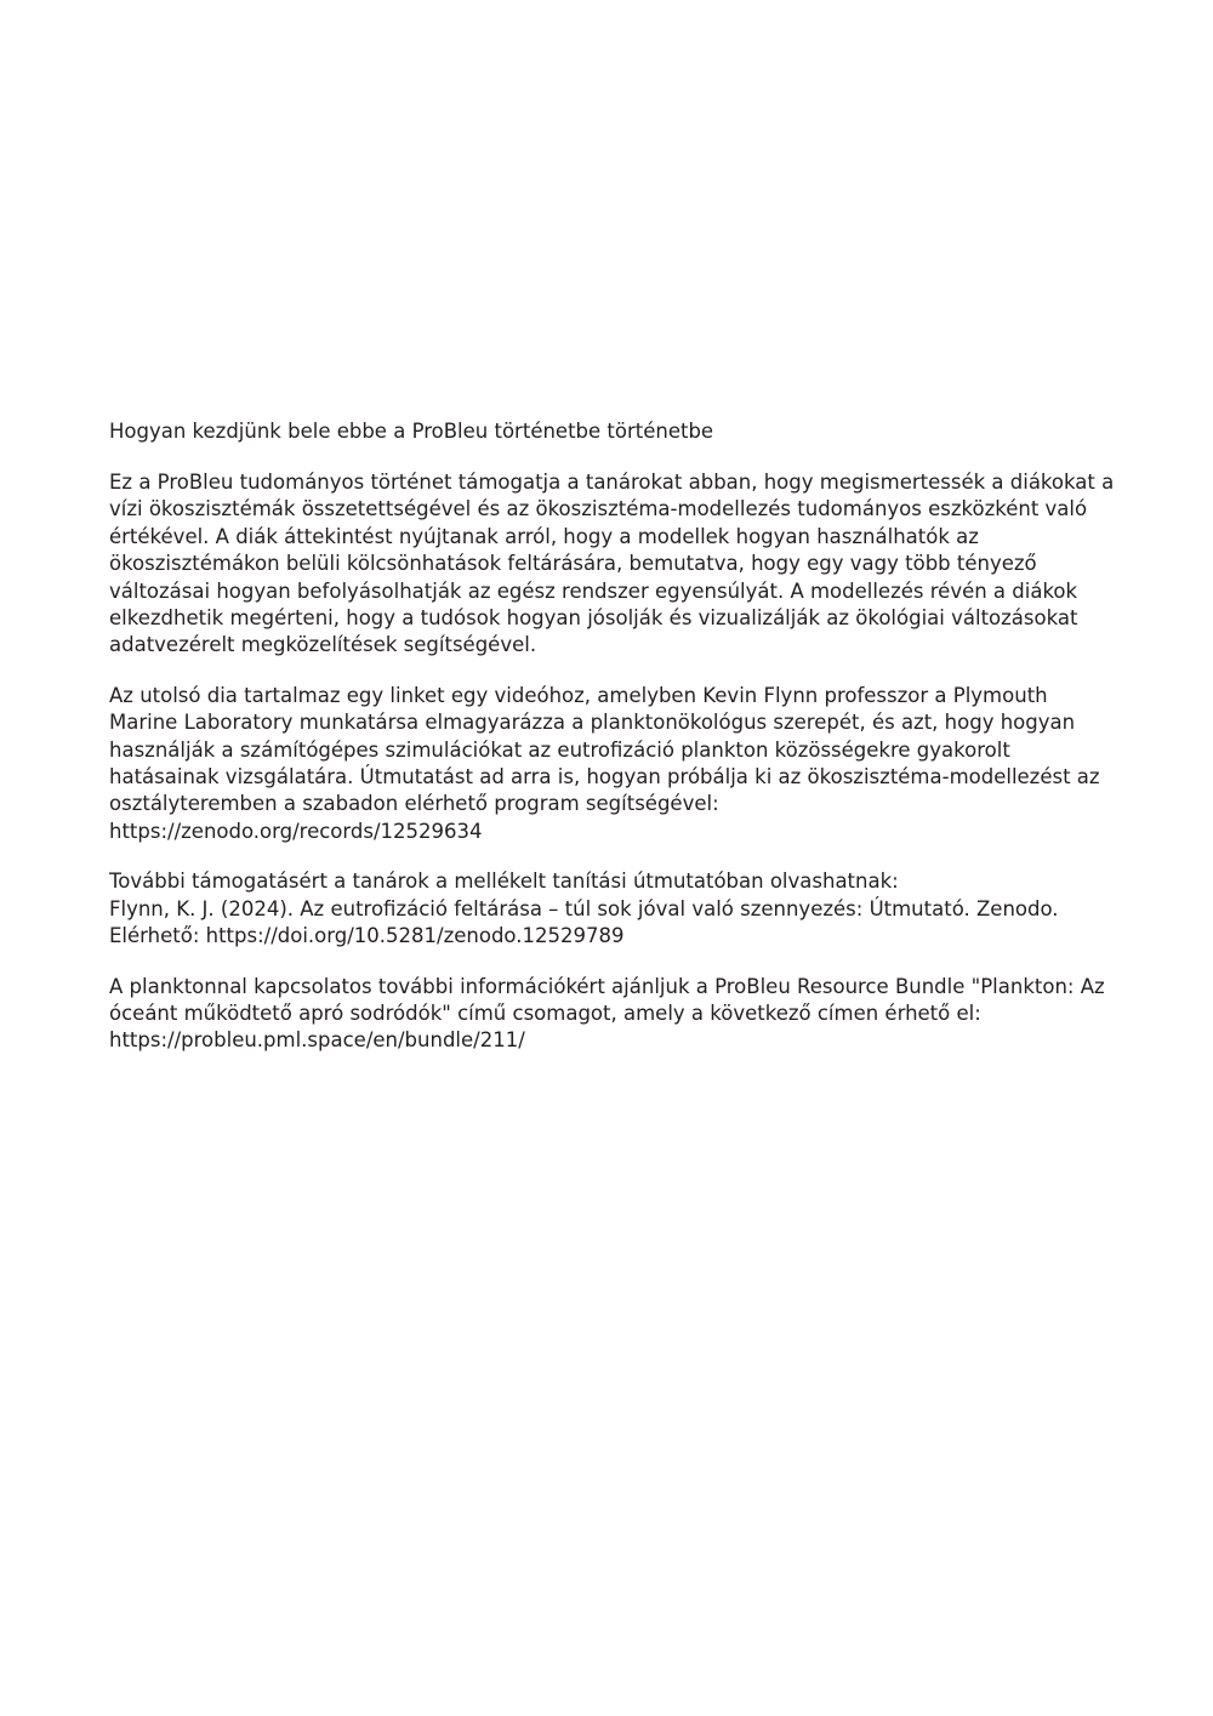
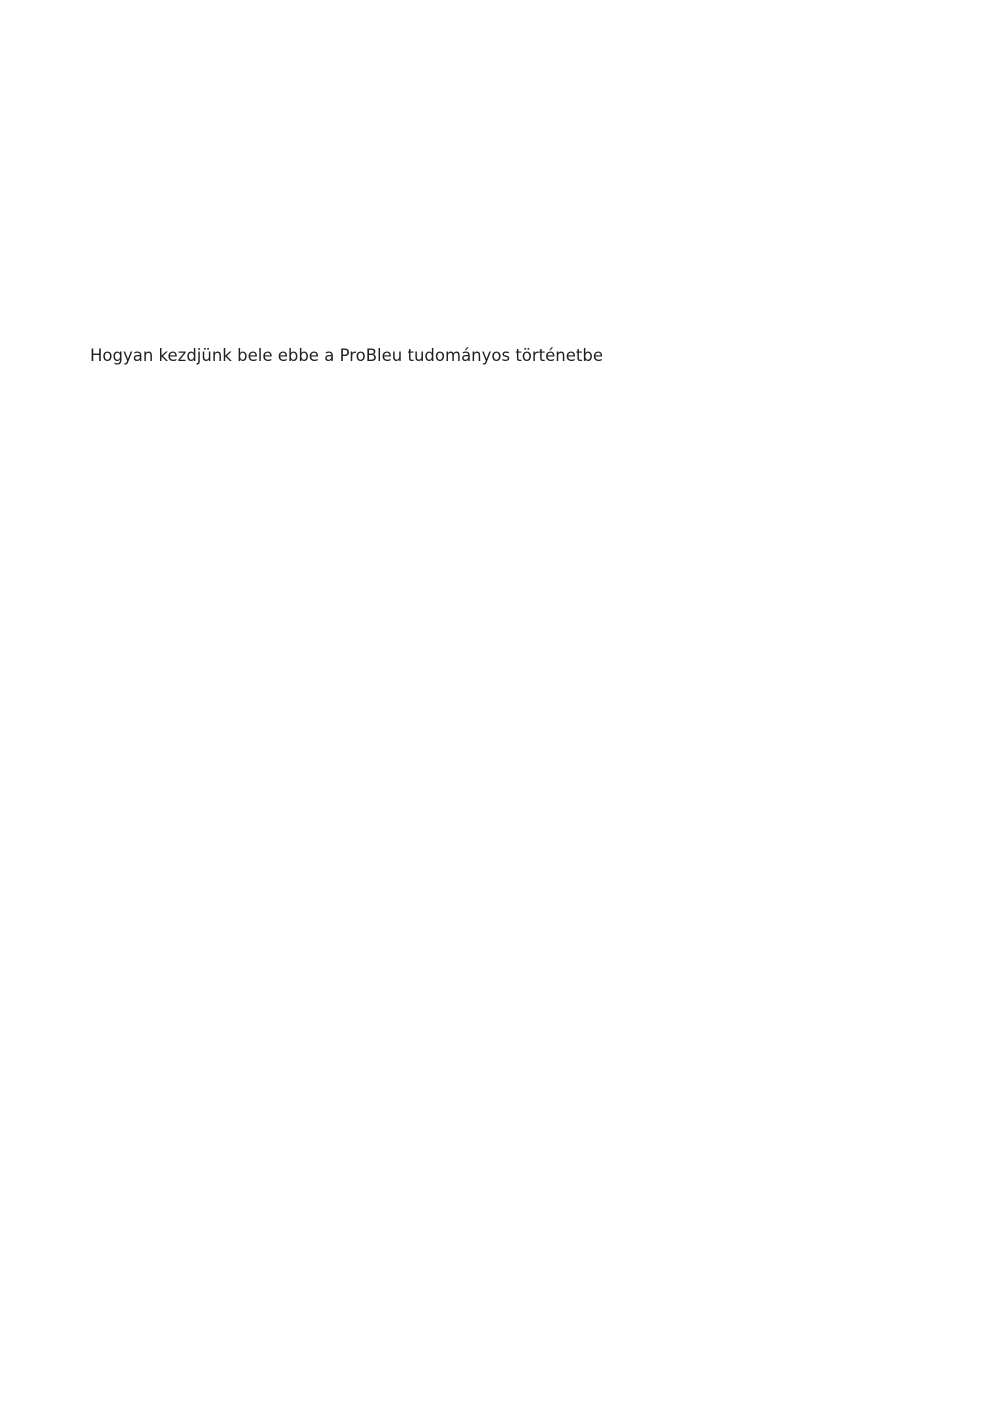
- Hogyan kezdjünk bele ebbe a ProBleu történetbe történetbe
+ Hogyan kezdjünk bele ebbe a ProBleu tudományos történetbe
- Ez a ProBleu tudományos történet támogatja a tanárokat abban, hogy megismertessék a diákokat a vízi ökoszisztémák összetettségével és az ökoszisztéma-modellezés tudományos eszközként való értékével. A diák áttekintést nyújtanak arról, hogy a modellek hogyan használhatók az ökoszisztémákon belüli kölcsönhatások feltárására, bemutatva, hogy egy vagy több tényező változásai hogyan befolyásolhatják az egész rendszer egyensúlyát. A modellezés révén a diákok elkezdhetik megérteni, hogy a tudósok hogyan jósolják és vizualizálják az ökológiai változásokat adatvezérelt megközelítések segítségével.
- Az utolsó dia tartalmaz egy linket egy videóhoz, amelyben Kevin Flynn professzor a Plymouth Marine Laboratory munkatársa elmagyarázza a planktonökológus szerepét, és azt, hogy hogyan használják a számítógépes szimulációkat az eutrofizáció plankton közösségekre gyakorolt hatásainak vizsgálatára. Útmutatást ad arra is, hogyan próbálja ki az ökoszisztéma-modellezést az osztályteremben a szabadon elérhető program segítségével:
- https://zenodo.org/records/12529634
- További támogatásért a tanárok a mellékelt tanítási útmutatóban olvashatnak:
- Flynn, K. J. (2024). Az eutrofizáció feltárása – túl sok jóval való szennyezés: Útmutató. Zenodo.
- Elérhető: https://doi.org/10.5281/zenodo.12529789
- A planktonnal kapcsolatos további információkért ajánljuk a ProBleu Resource Bundle "Plankton: Az óceánt működtető apró sodródók" című csomagot, amely a következő címen érhető el: https://probleu.pml.space/en/bundle/211/
